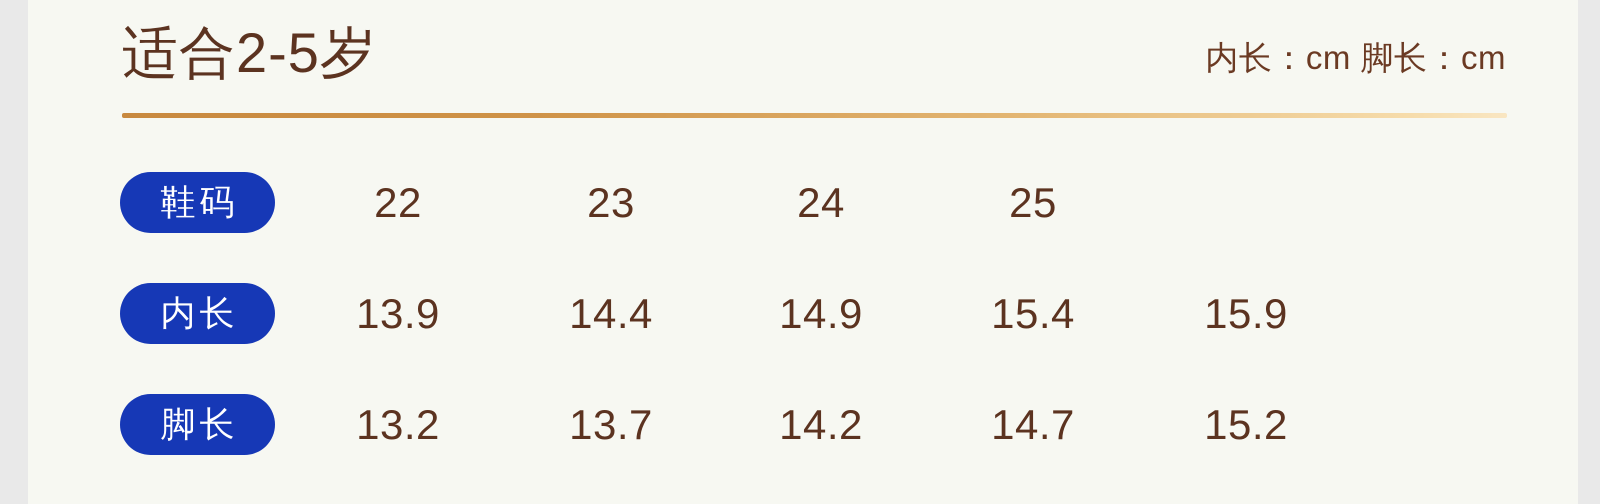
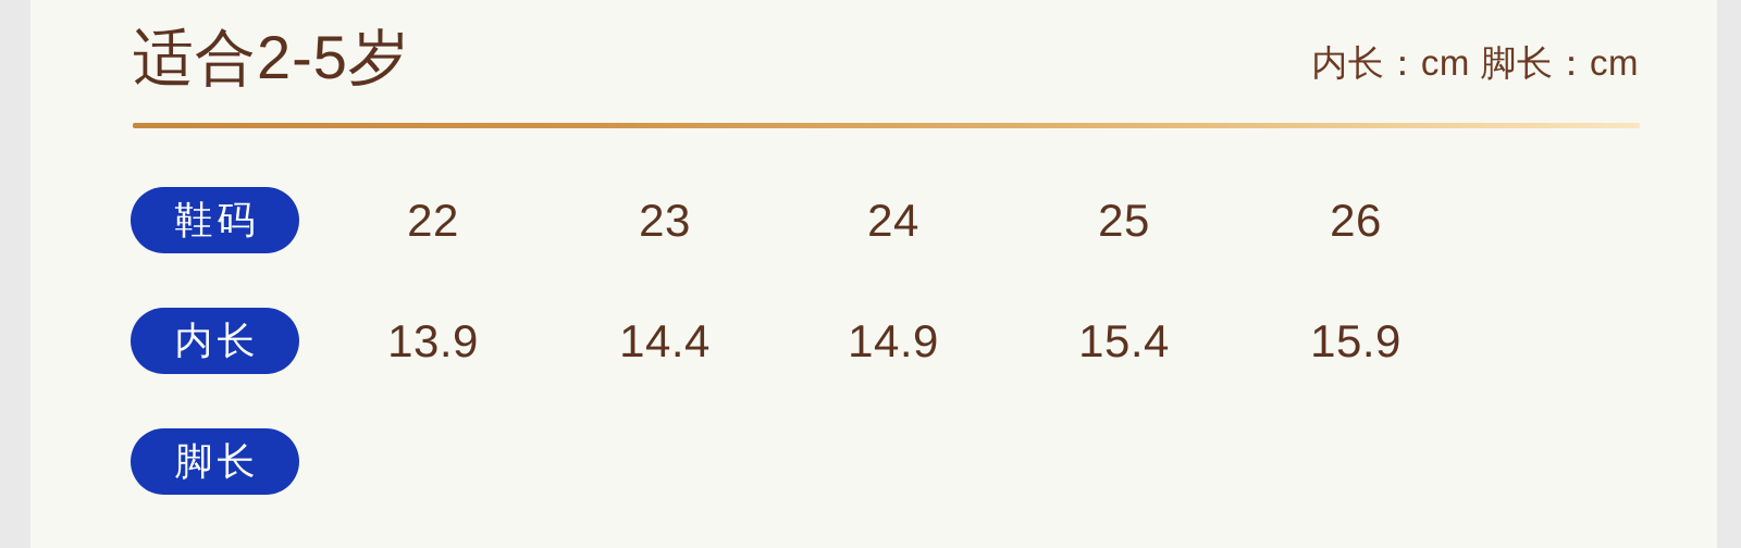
  适合2-5岁
  内长：cm 脚长：cm
  鞋码
  22
  23
  24
  25
+ 26
  内长
  13.9
  14.4
  14.9
  15.4
  15.9
  脚长
- 13.2
- 13.7
- 14.2
- 14.7
- 15.2
